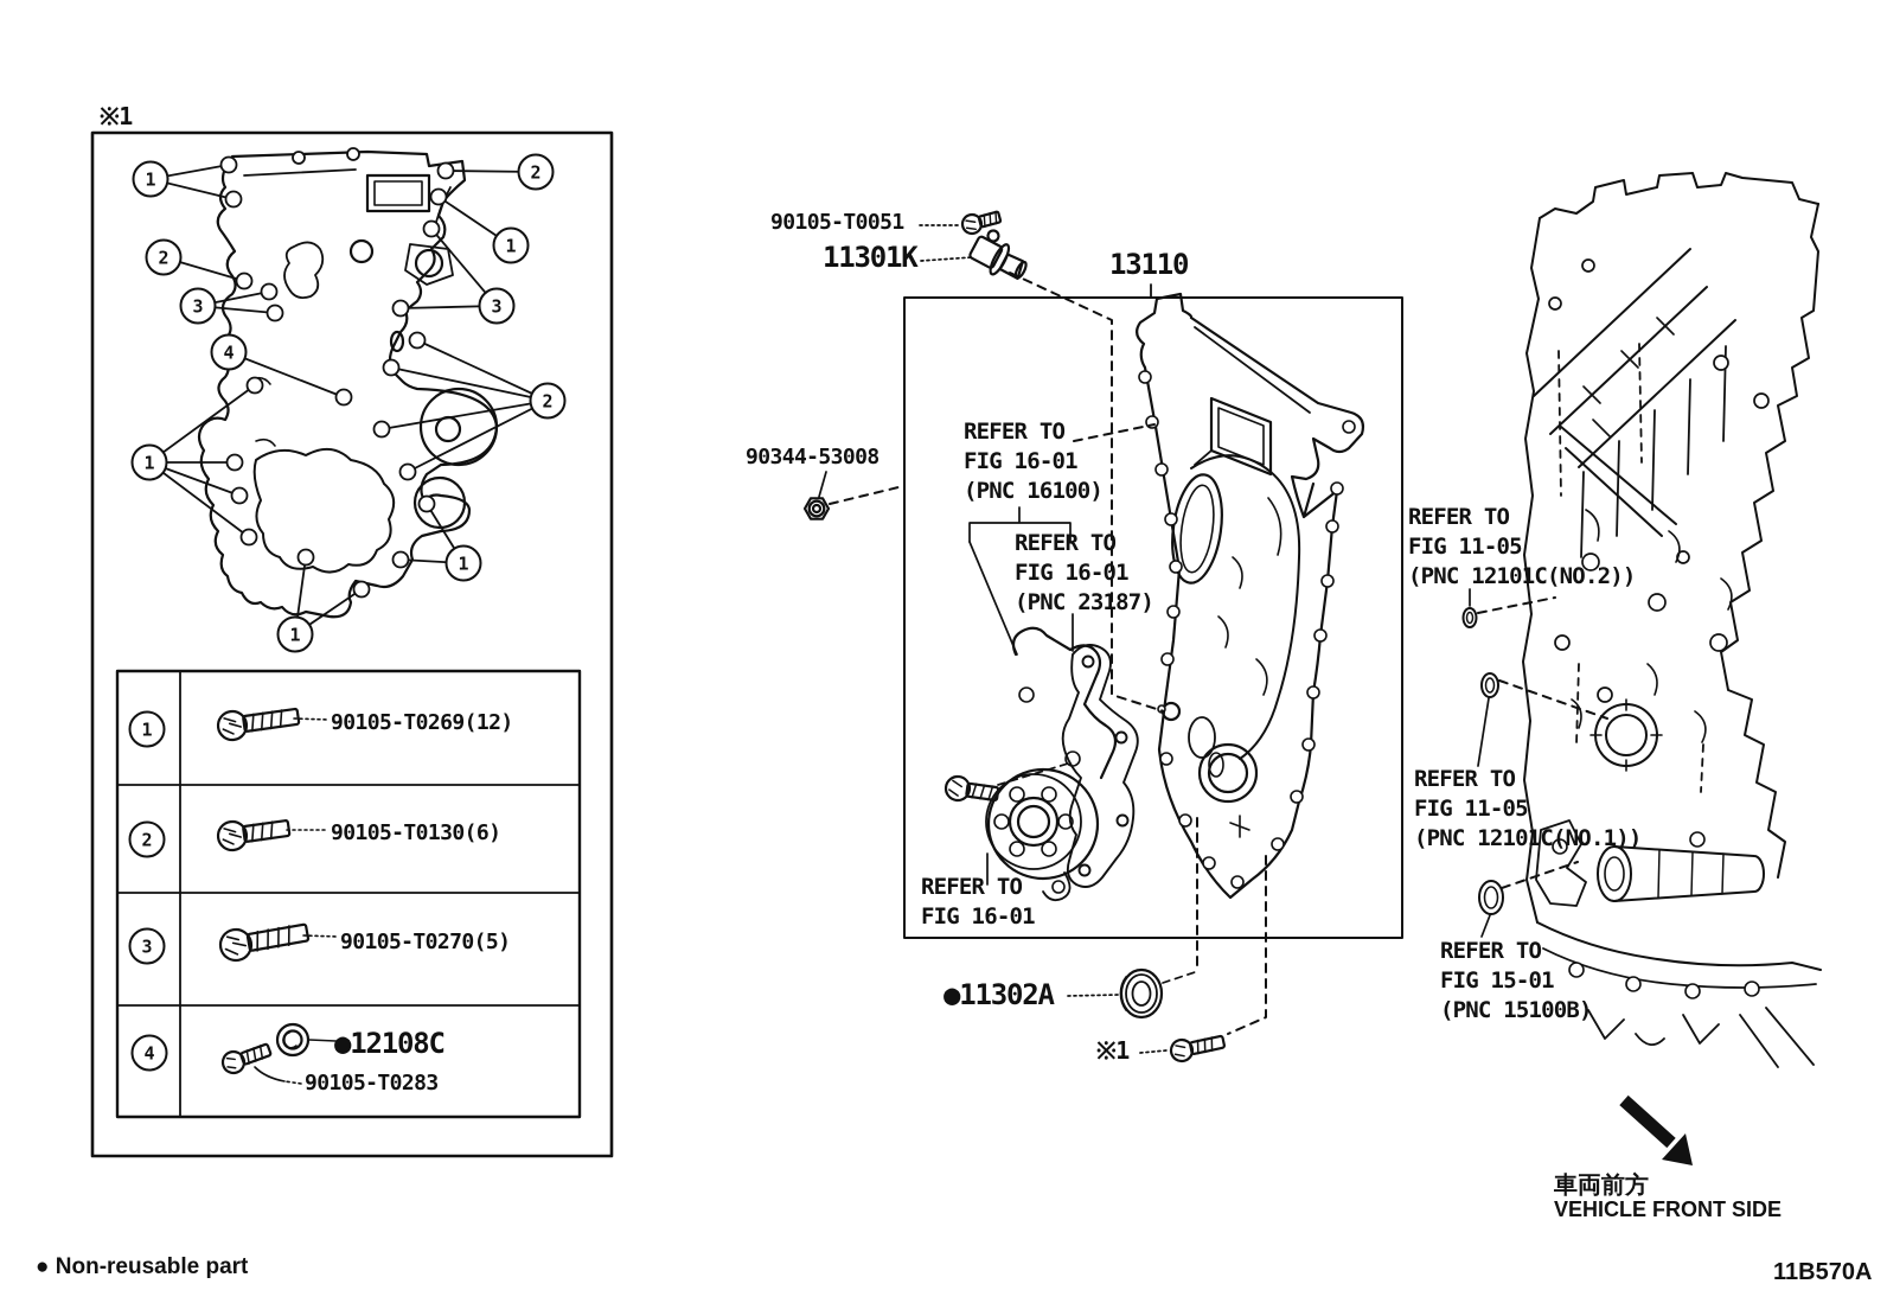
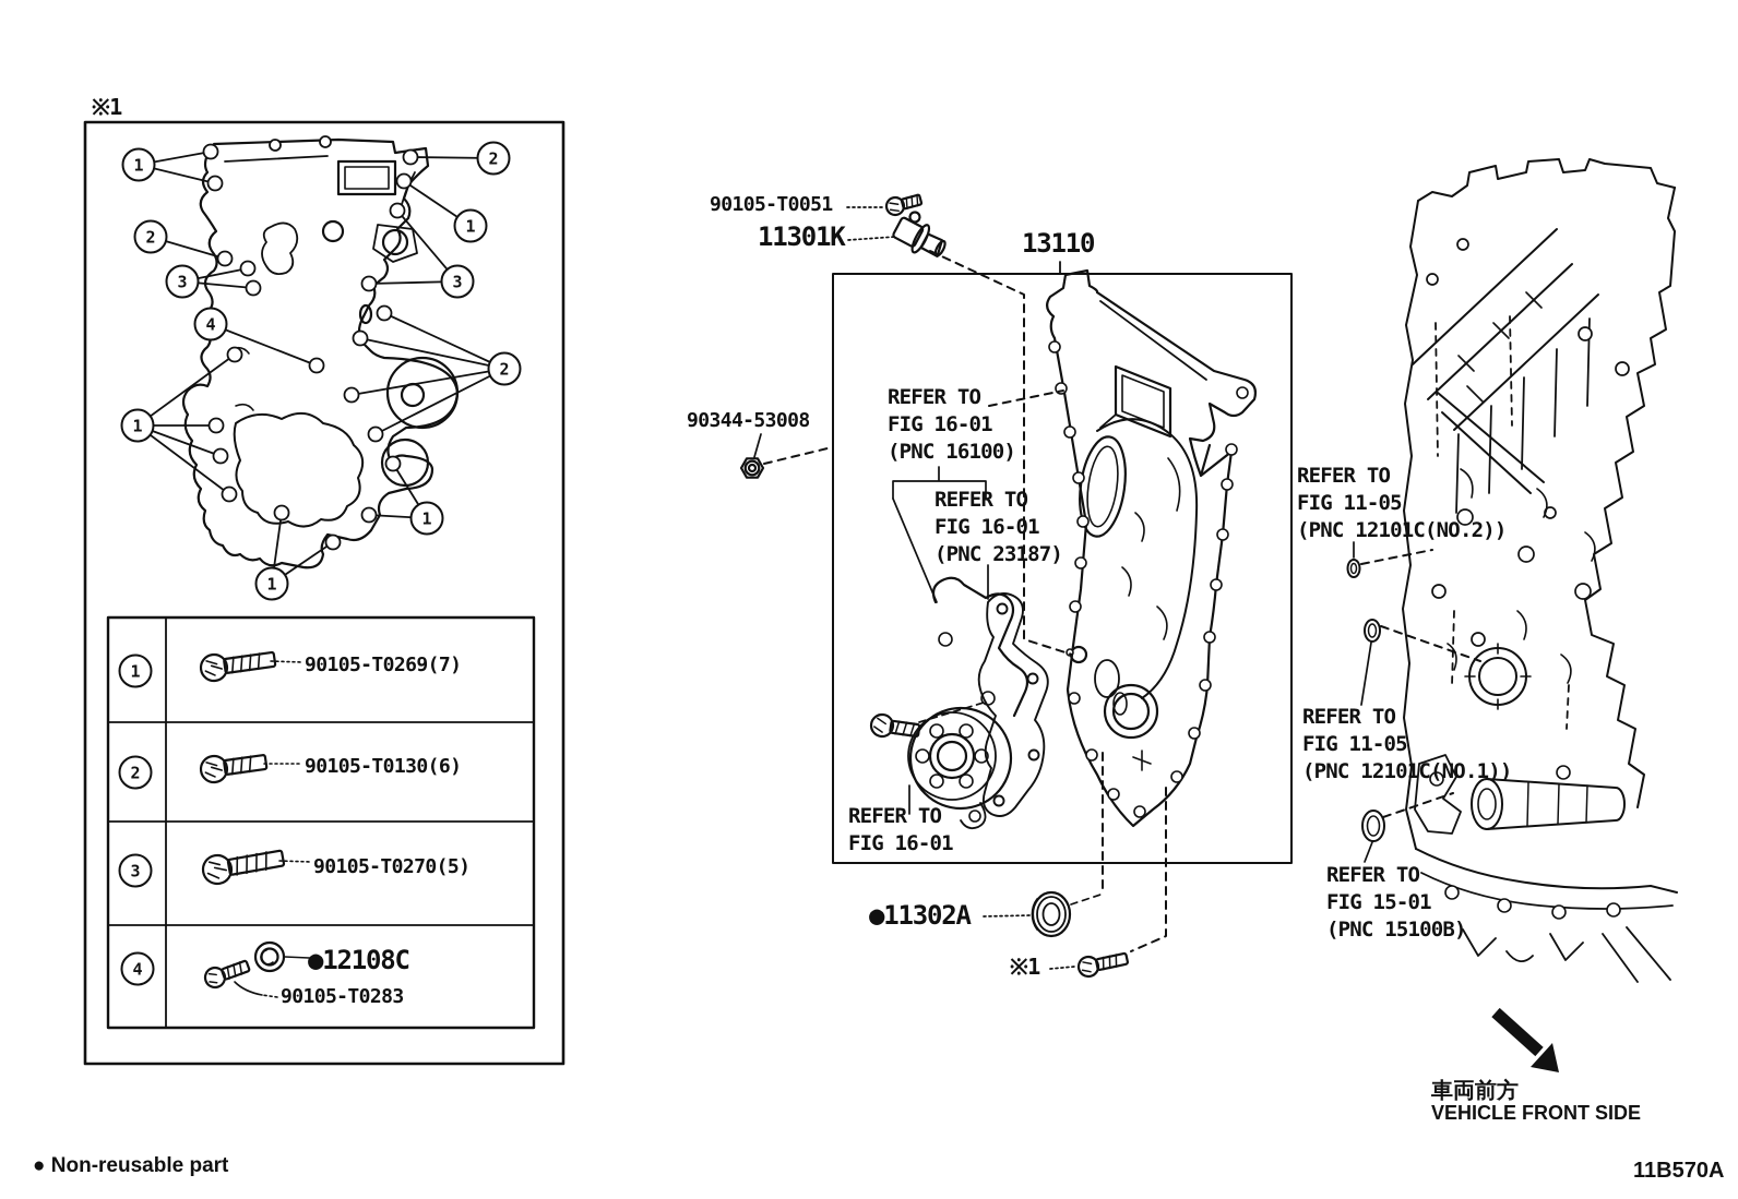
  ※1
  1
  2
  1
  2
  3
  3
  4
  2
  1
  1
  1
  1
  2
  3
  4
- 90105-T0269(12)
+ 90105-T0269(7)
  90105-T0130(6)
  90105-T0270(5)
  ●12108C
  90105-T0283
  90105-T0051
  11301K
  13110
  90344-53008
  REFER TO
  FIG 16-01
  (PNC 16100)
  REFER TO
  FIG 16-01
  (PNC 23187)
  REFER TO
  FIG 16-01
  ●11302A
  ※1
  REFER TO
  FIG 11-05
  (PNC 12101C(NO.2))
  REFER TO
  FIG 11-05
  (PNC 12101C(NO.1))
  REFER TO
  FIG 15-01
  (PNC 15100B)
  車両前方
  VEHICLE FRONT SIDE
  ● Non-reusable part
  11B570A
